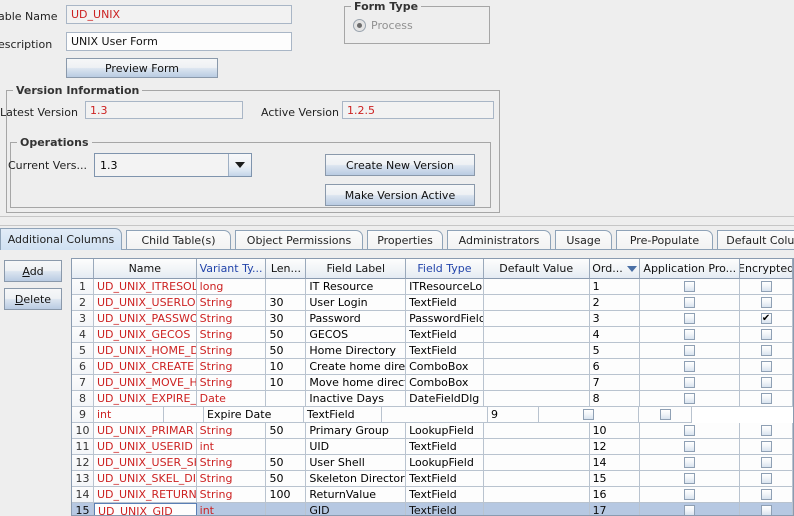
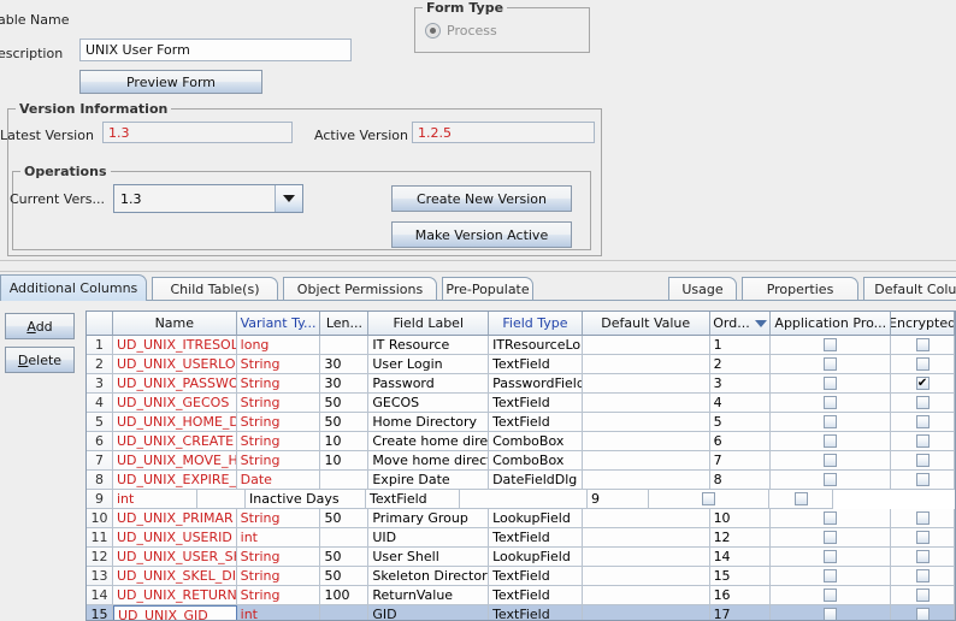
  able Name
- UD_UNIX
  escription
  UNIX User Form
  Preview Form
  Form Type
  Process
  Version Information
  Latest Version
  1.3
  Active Version
  1.2.5
  Operations
  Current Vers...
  1.3
  Create New Version
  Make Version Active
  Additional Columns
  Child Table(s)
  Object Permissions
- Properties
+ Pre-Populate
- Administrators
  Usage
- Pre-Populate
+ Properties
  Default Colu
  Add
  Delete
  Name
  Variant Ty...
  Len...
  Field Label
  Field Type
  Default Value
  Ord...
  Application Pro...
  Encrypted
  1
  UD_UNIX_ITRESOL
  long
  IT Resource
  ITResourceLo
  1
  2
  UD_UNIX_USERLO
  String
  30
  User Login
  TextField
  2
  3
  UD_UNIX_PASSWO
  String
  30
  Password
  PasswordField
  3
  ✔
  4
  UD_UNIX_GECOS
  String
  50
  GECOS
  TextField
  4
  5
  UD_UNIX_HOME_D
  String
  50
  Home Directory
  TextField
  5
  6
  UD_UNIX_CREATE
  String
  10
  Create home dire
  ComboBox
  6
  7
  UD_UNIX_MOVE_H
  String
  10
  Move home direc
  ComboBox
  7
  8
  UD_UNIX_EXPIRE_
  Date
- Inactive Days
+ Expire Date
  DateFieldDlg
  8
  9
  int
- Expire Date
+ Inactive Days
  TextField
  9
  10
  UD_UNIX_PRIMAR
  String
  50
  Primary Group
  LookupField
  10
  11
  UD_UNIX_USERID
  int
  UID
  TextField
  12
  12
  UD_UNIX_USER_S
  String
  50
  User Shell
  LookupField
  14
  13
  UD_UNIX_SKEL_DI
  String
  50
  Skeleton Director
  TextField
  15
  14
  UD_UNIX_RETURN
  String
  100
  ReturnValue
  TextField
  16
  15
  UD_UNIX_GID
  int
  GID
  TextField
  17
